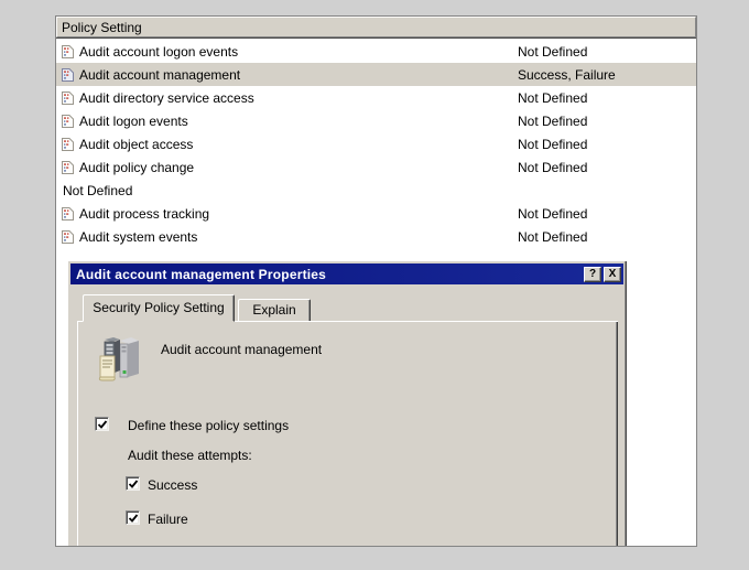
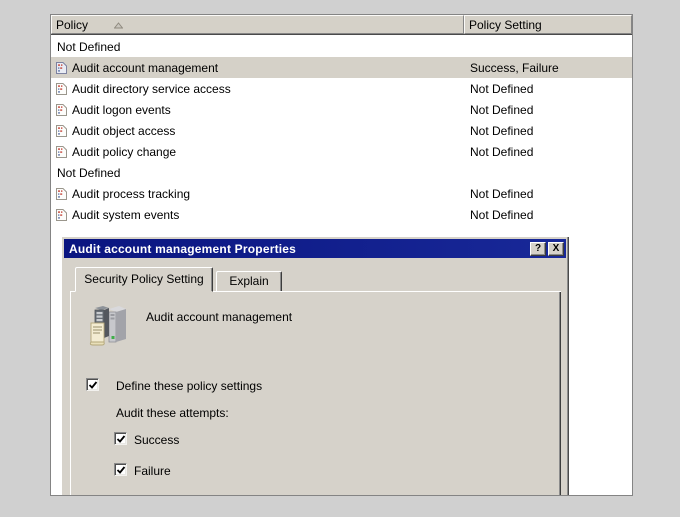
+ Policy
  Policy Setting
- Audit account logon events
  Not Defined
  Audit account management
  Success, Failure
  Audit directory service access
  Not Defined
  Audit logon events
  Not Defined
  Audit object access
  Not Defined
  Audit policy change
  Not Defined
  Not Defined
  Audit process tracking
  Not Defined
  Audit system events
  Not Defined
  Audit account management Properties
  ?
  X
  Security Policy Setting
  Explain
  Audit account management
  Define these policy settings
  Audit these attempts:
  Success
  Failure
